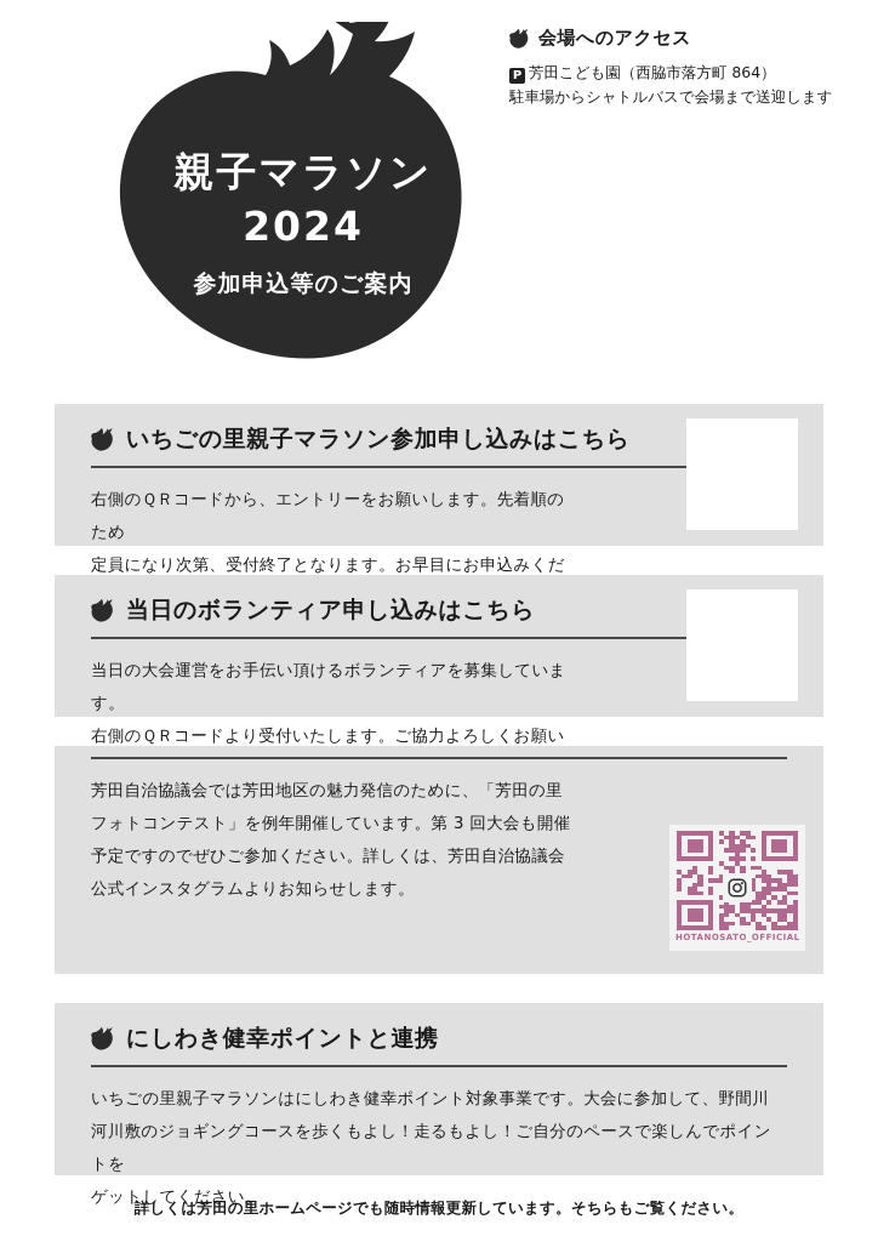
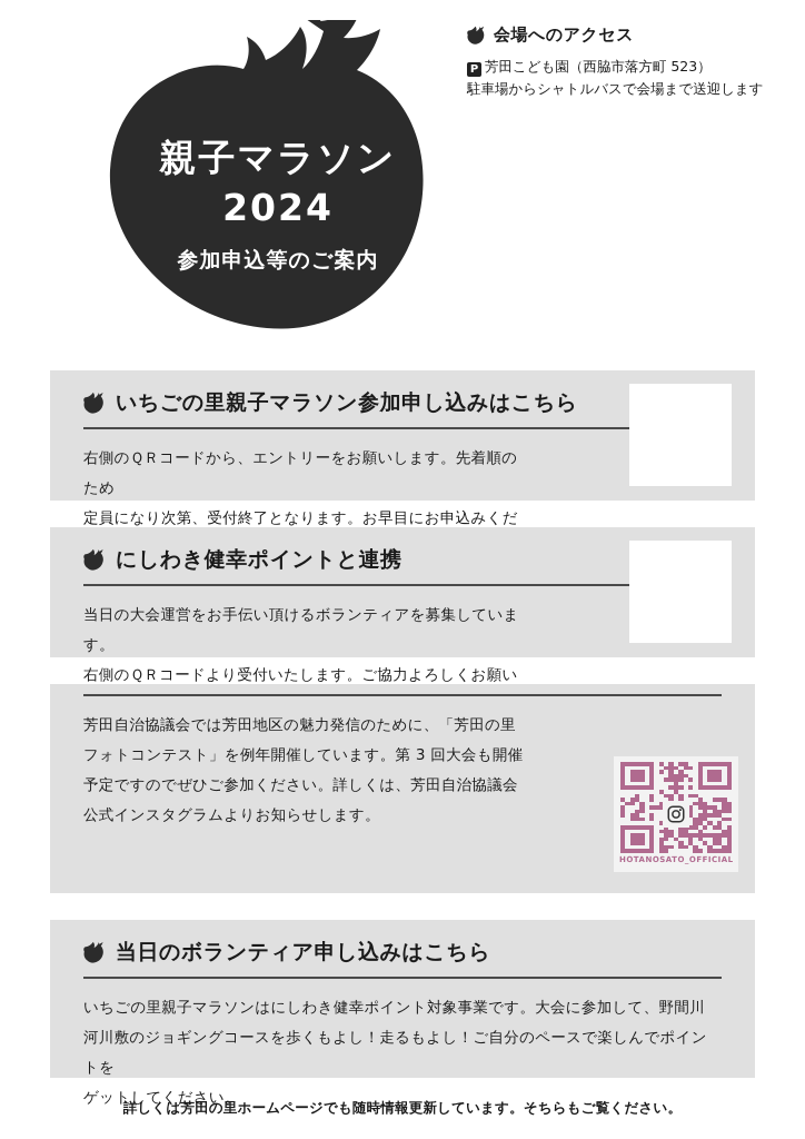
  親子マラソン2024
  参加申込等のご案内
  会場へのアクセス
- P 芳田こども園（西脇市落方町 864）
+ P 芳田こども園（西脇市落方町 523）
  駐車場からシャトルバスで会場まで送迎します
  いちごの里親子マラソン参加申し込みはこちら
  右側のＱＲコードから、エントリーをお願いします。先着順のため
  定員になり次第、受付終了となります。お早目にお申込みくだ
- 当日のボランティア申し込みはこちら
+ にしわき健幸ポイントと連携
  当日の大会運営をお手伝い頂けるボランティアを募集しています。
  右側のＱＲコードより受付いたします。ご協力よろしくお願い
  芳田自治協議会では芳田地区の魅力発信のために、「芳田の里
  フォトコンテスト」を例年開催しています。第 3 回大会も開催
  予定ですのでぜひご参加ください。詳しくは、芳田自治協議会
  公式インスタグラムよりお知らせします。
  HOTANOSATO_OFFICIAL
- にしわき健幸ポイントと連携
+ 当日のボランティア申し込みはこちら
  いちごの里親子マラソンはにしわき健幸ポイント対象事業です。大会に参加して、野間川
  河川敷のジョギングコースを歩くもよし！走るもよし！ご自分のペースで楽しんでポイントを
  ゲットしてください。
  詳しくは芳田の里ホームページでも随時情報更新しています。そちらもご覧ください。
